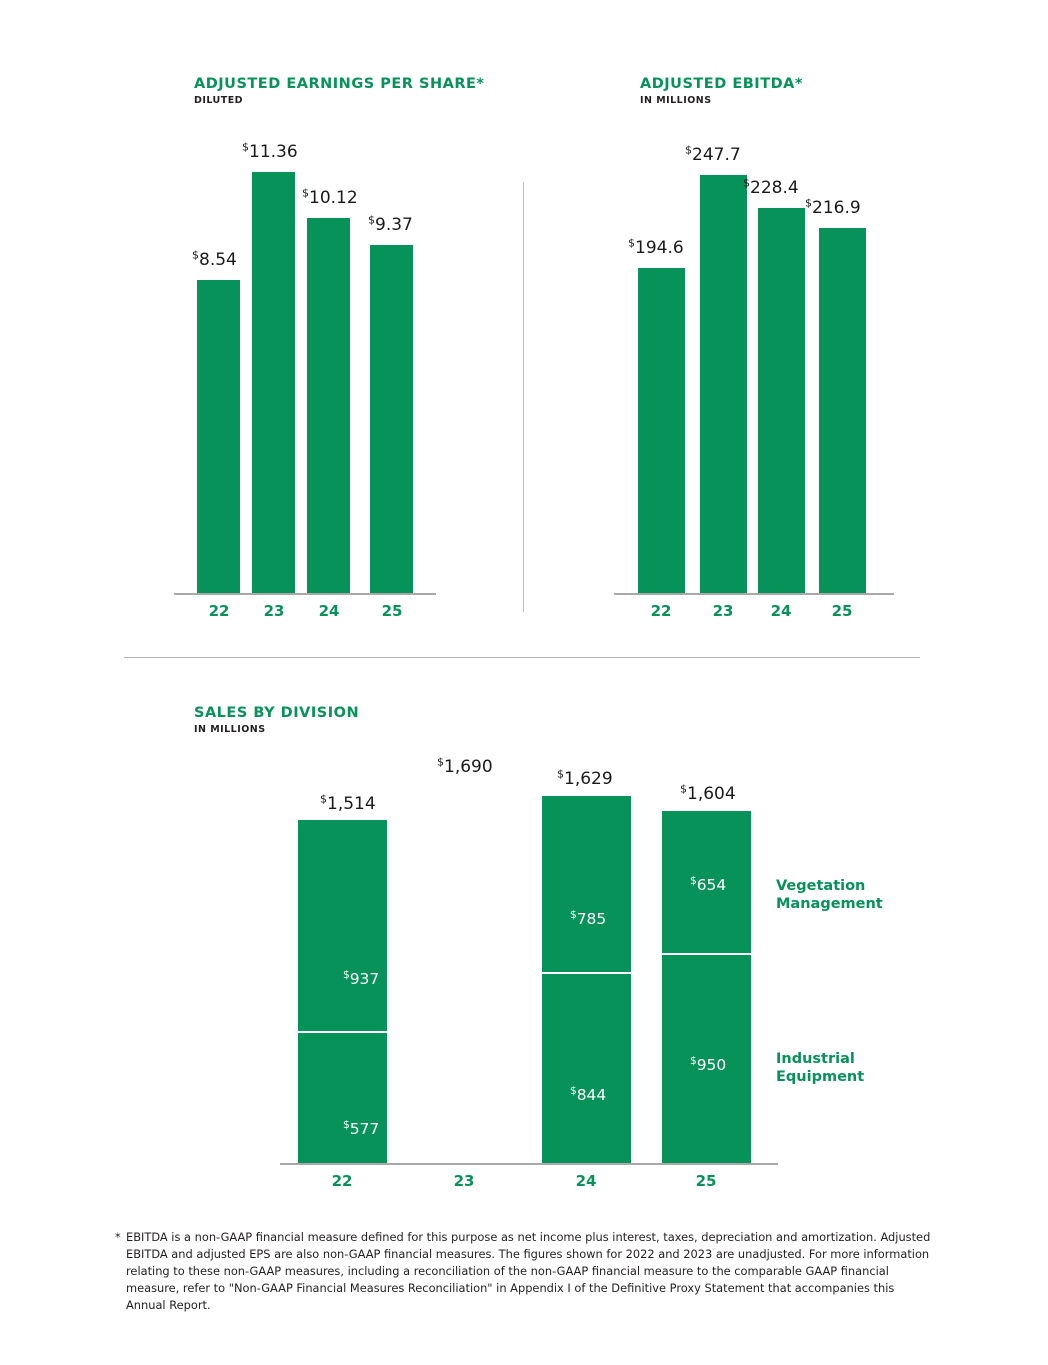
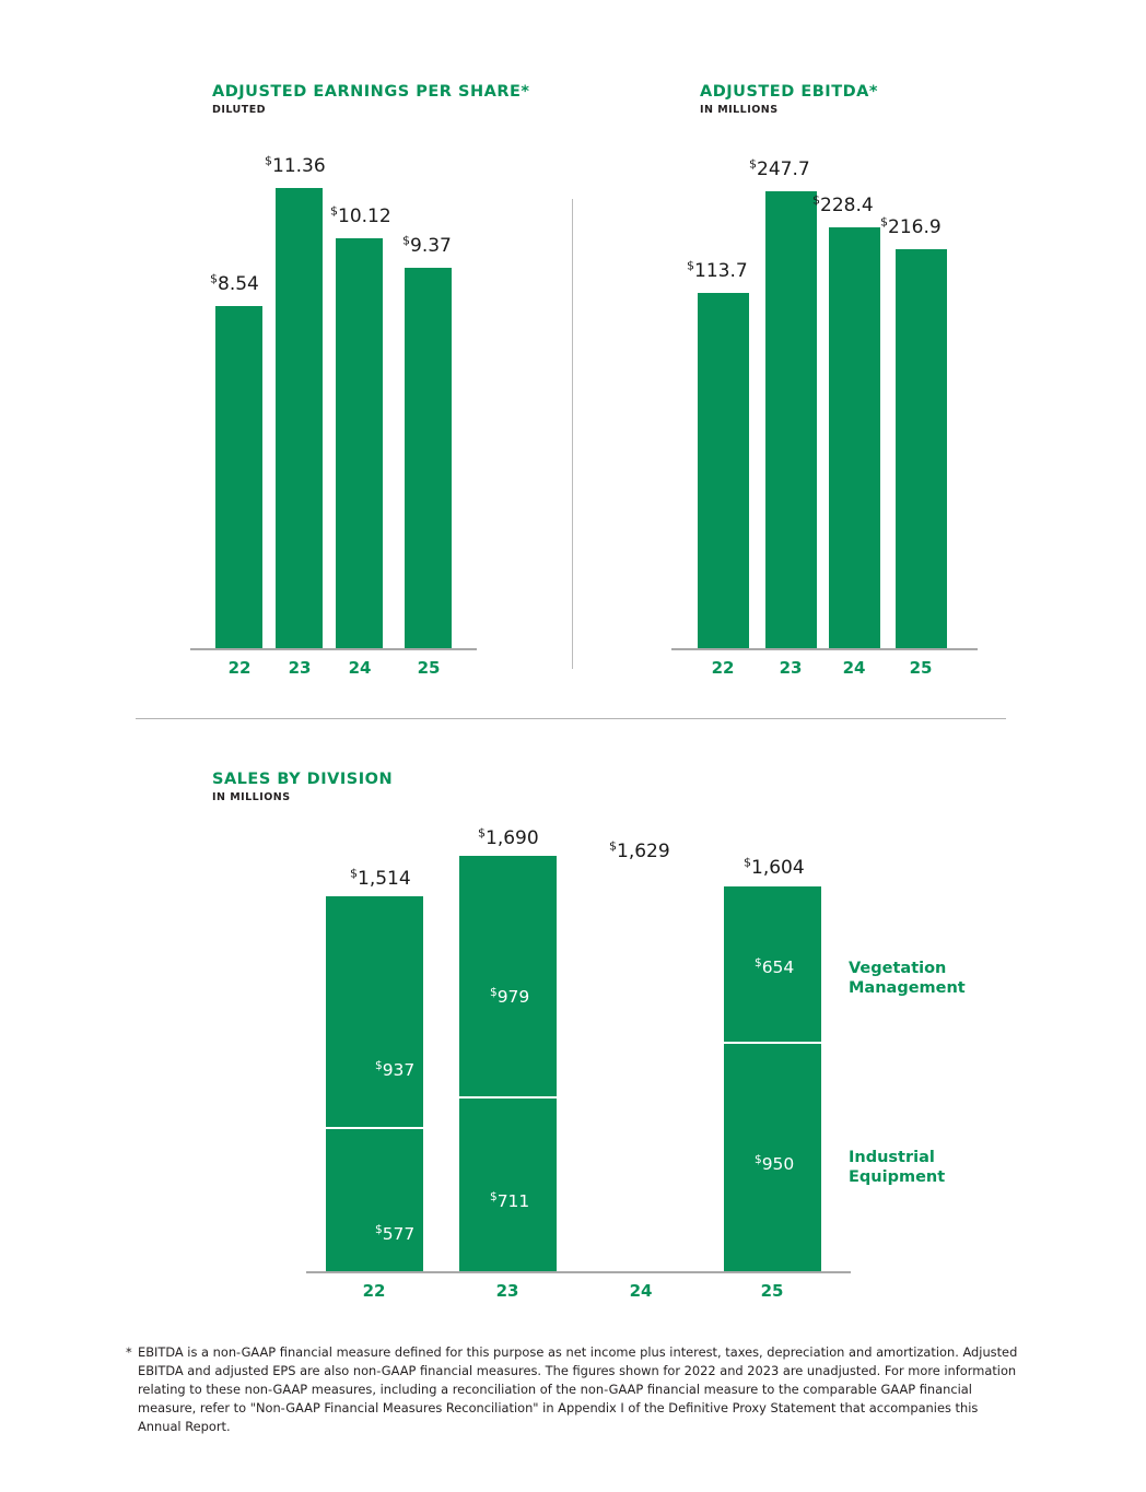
  ADJUSTED EARNINGS PER SHARE*
  DILUTED
  $8.54
  $11.36
  $10.12
  $9.37
  22
  23
  24
  25
  ADJUSTED EBITDA*
  IN MILLIONS
- $194.6
+ $113.7
  $247.7
  $228.4
  $216.9
  22
  23
  24
  25
  SALES BY DIVISION
  IN MILLIONS
  $937
  $577
  $1,514
+ $979
+ $711
  $1,690
- $785
- $844
  $1,629
  $654
  $950
  $1,604
  22
  23
  24
  25
  Vegetation
  Management
  Industrial
  Equipment
  *
  EBITDA is a non-GAAP financial measure defined for this purpose as net income plus interest, taxes, depreciation and amortization. Adjusted EBITDA and adjusted EPS are also non-GAAP financial measures. The figures shown for 2022 and 2023 are unadjusted. For more information relating to these non-GAAP measures, including a reconciliation of the non-GAAP financial measure to the comparable GAAP financial measure, refer to "Non-GAAP Financial Measures Reconciliation" in Appendix I of the Definitive Proxy Statement that accompanies this Annual Report.
